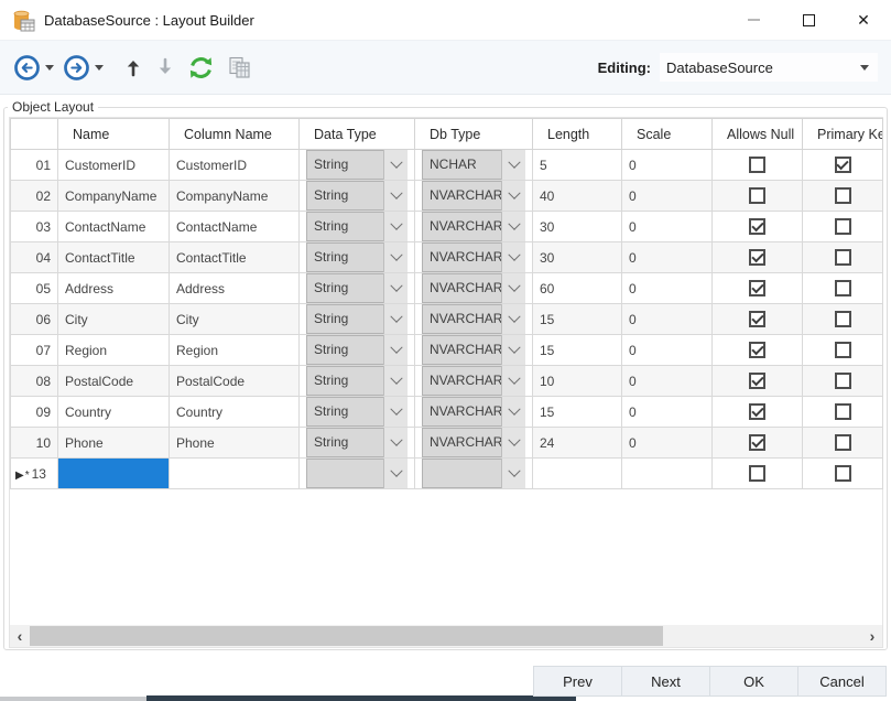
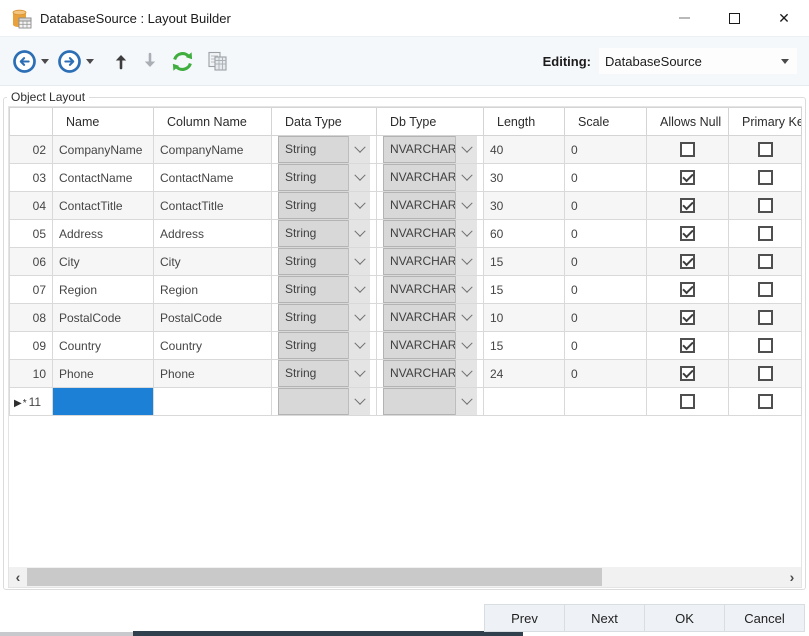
  DatabaseSource : Layout Builder
  ✕
  Editing:
  DatabaseSource
  Object Layout
  	Name	Column Name	Data Type	Db Type	Length	Scale	Allows Null	Primary Ke
- 01	CustomerID	CustomerID	String	NCHAR	5	0
  02	CompanyName	CompanyName	String	NVARCHAR	40	0
  03	ContactName	ContactName	String	NVARCHAR	30	0
  04	ContactTitle	ContactTitle	String	NVARCHAR	30	0
  05	Address	Address	String	NVARCHAR	60	0
  06	City	City	String	NVARCHAR	15	0
  07	Region	Region	String	NVARCHAR	15	0
  08	PostalCode	PostalCode	String	NVARCHAR	10	0
  09	Country	Country	String	NVARCHAR	15	0
  10	Phone	Phone	String	NVARCHAR	24	0
- ▶*13
+ ▶*11
  ‹
  ›
  Prev
  Next
  OK
  Cancel
